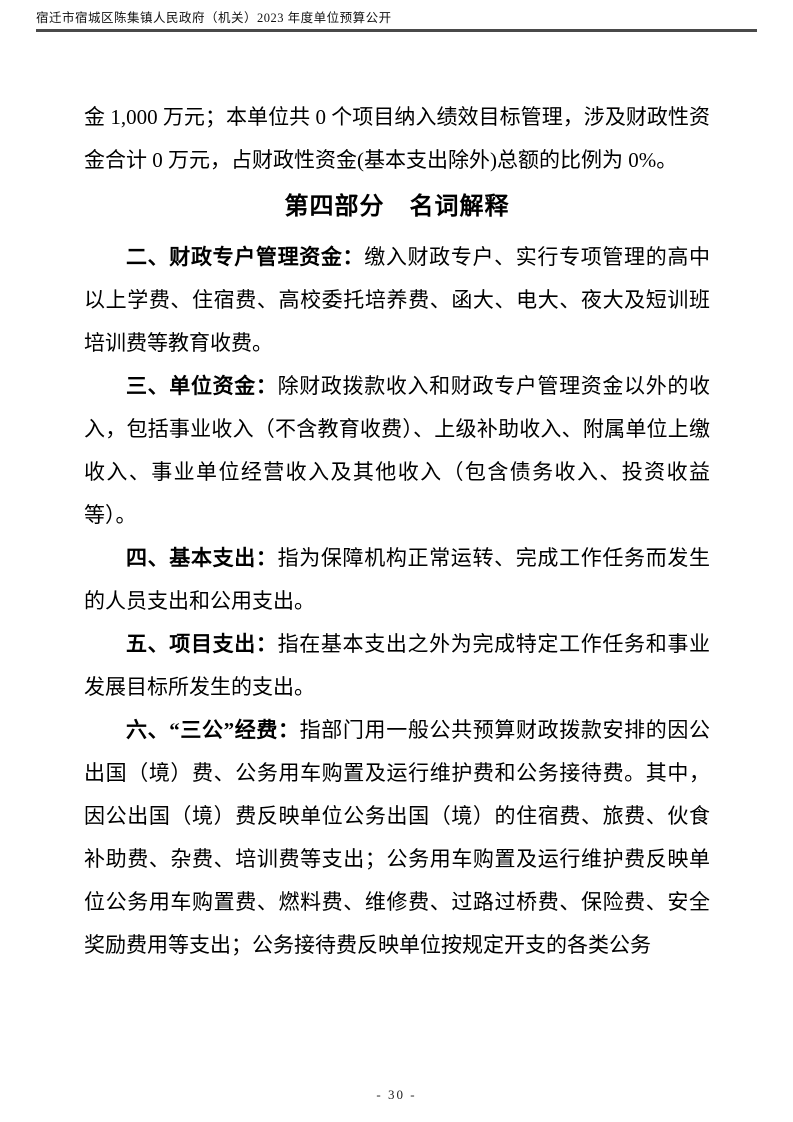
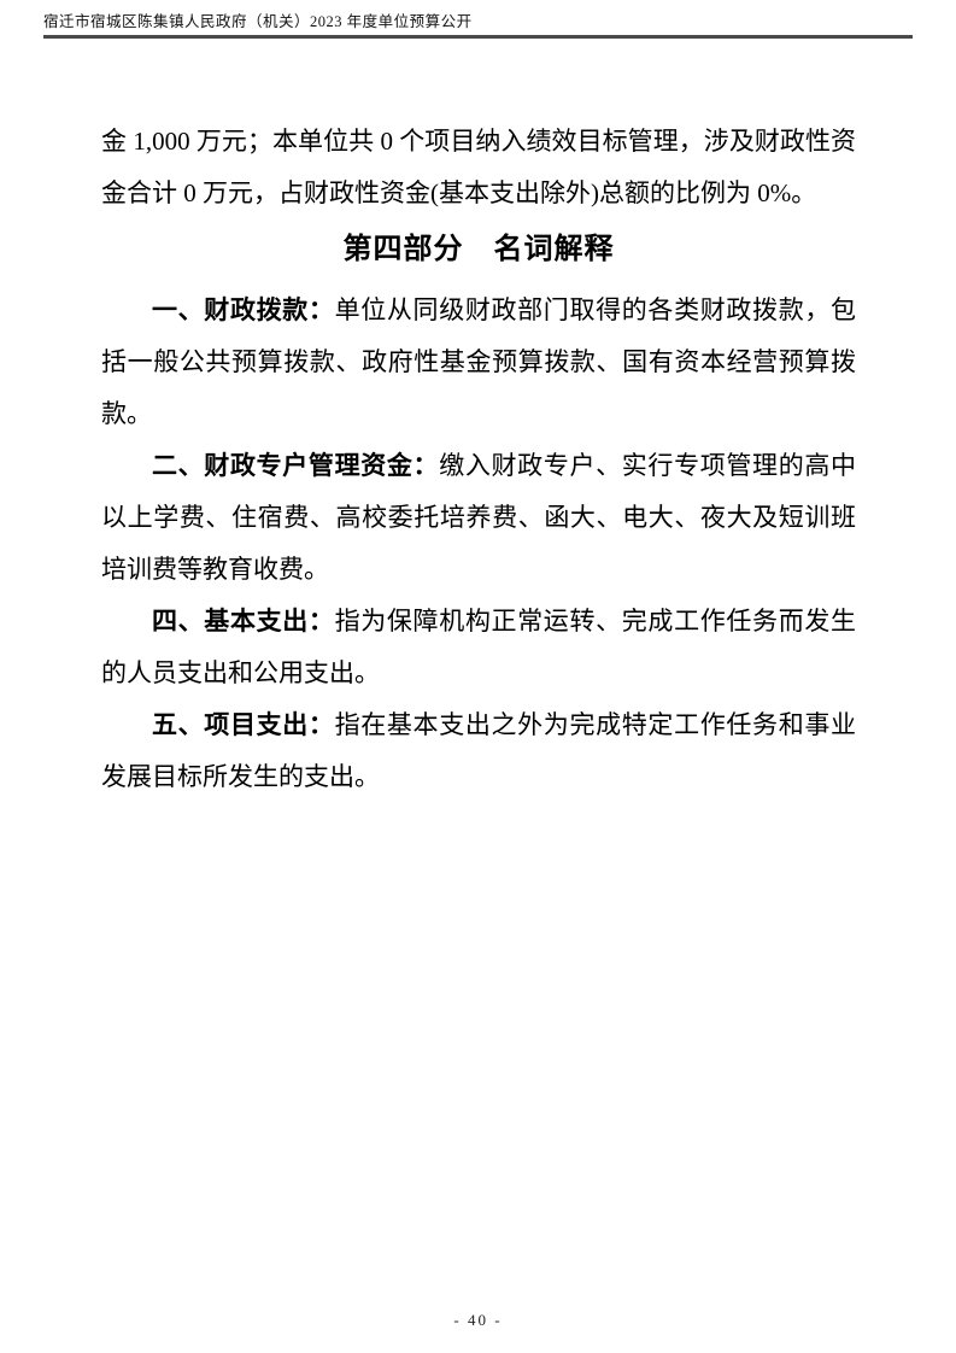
  宿迁市宿城区陈集镇人民政府（机关）2023 年度单位预算公开
  金 1,000 万元；本单位共 0 个项目纳入绩效目标管理，涉及财政性资金合计 0 万元，占财政性资金(基本支出除外)总额的比例为 0%。
  第四部分 名词解释
+ 一、财政拨款：单位从同级财政部门取得的各类财政拨款，包括一般公共预算拨款、政府性基金预算拨款、国有资本经营预算拨款。
  二、财政专户管理资金：缴入财政专户、实行专项管理的高中以上学费、住宿费、高校委托培养费、函大、电大、夜大及短训班培训费等教育收费。
- 三、单位资金：除财政拨款收入和财政专户管理资金以外的收入，包括事业收入（不含教育收费）、上级补助收入、附属单位上缴收入、事业单位经营收入及其他收入（包含债务收入、投资收益等）。
  四、基本支出：指为保障机构正常运转、完成工作任务而发生的人员支出和公用支出。
  五、项目支出：指在基本支出之外为完成特定工作任务和事业发展目标所发生的支出。
- 六、“三公”经费：指部门用一般公共预算财政拨款安排的因公出国（境）费、公务用车购置及运行维护费和公务接待费。其中，因公出国（境）费反映单位公务出国（境）的住宿费、旅费、伙食补助费、杂费、培训费等支出；公务用车购置及运行维护费反映单位公务用车购置费、燃料费、维修费、过路过桥费、保险费、安全奖励费用等支出；公务接待费反映单位按规定开支的各类公务
- - 30 -
+ - 40 -
